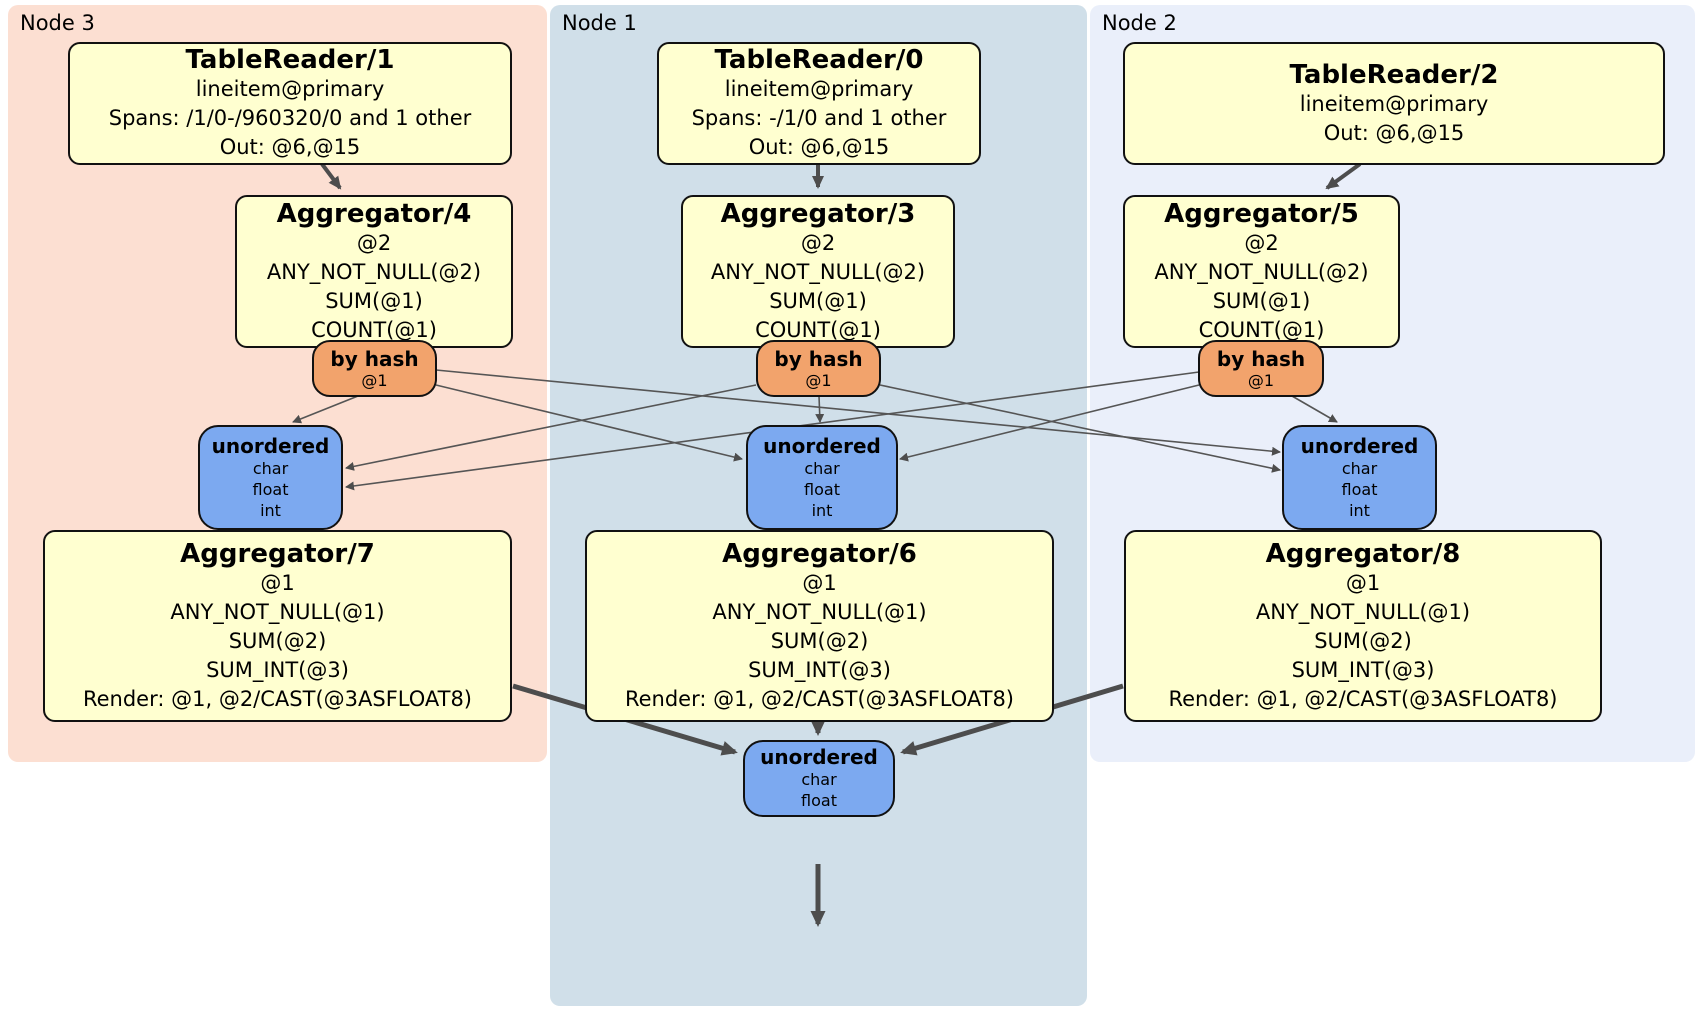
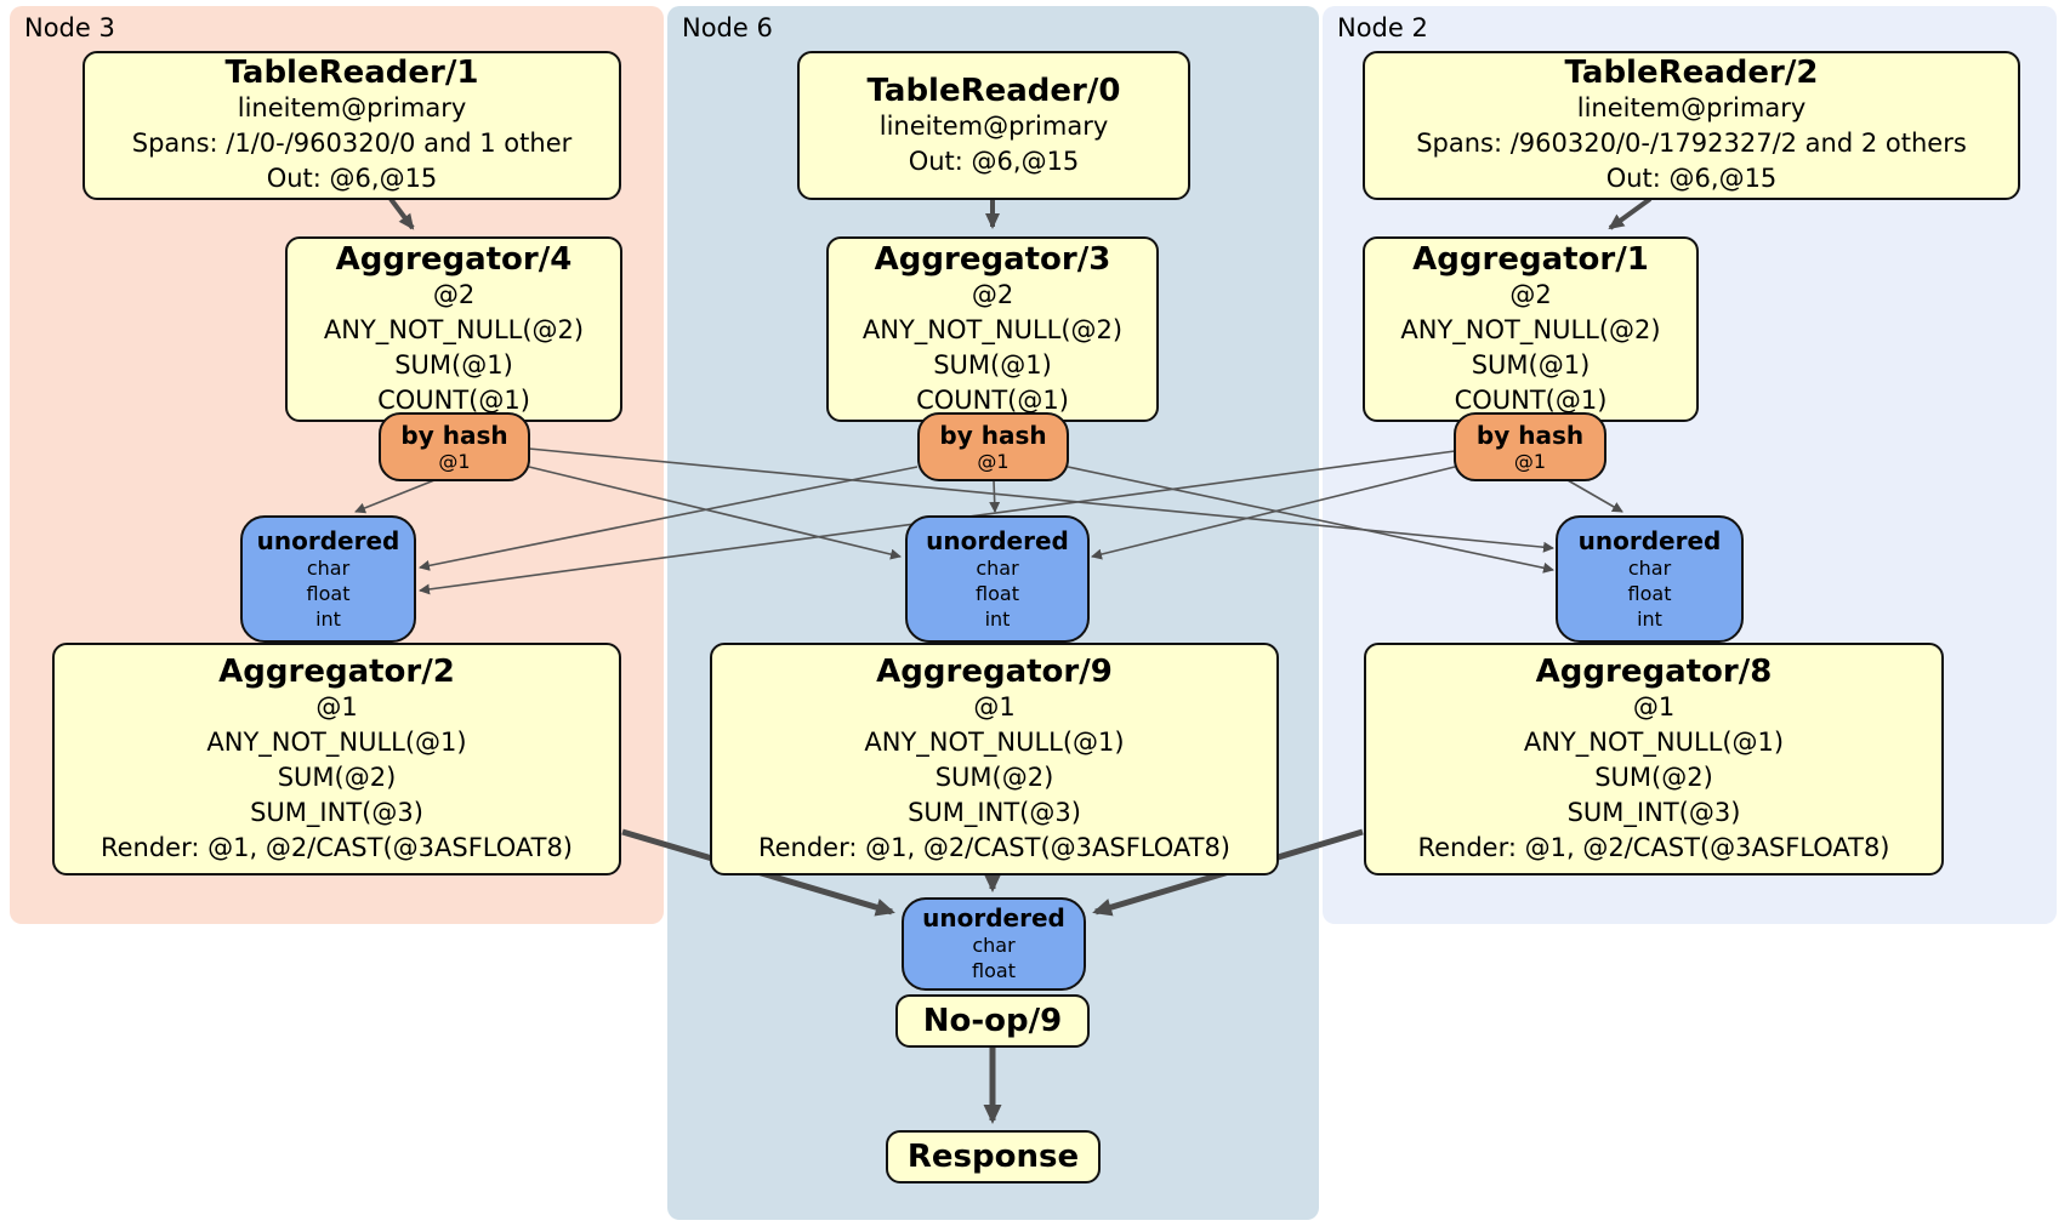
  Node 3
- Node 1
+ Node 6
  Node 2
  TableReader/1
  lineitem@primary
  Spans: /1/0-/960320/0 and 1 other
  Out: @6,@15
  Aggregator/4
  @2
  ANY_NOT_NULL(@2)
  SUM(@1)
  COUNT(@1)
  by hash
  @1
  unordered
  char
  float
  int
- Aggregator/7
+ Aggregator/2
  @1
  ANY_NOT_NULL(@1)
  SUM(@2)
  SUM_INT(@3)
  Render: @1, @2/CAST(@3ASFLOAT8)
  TableReader/0
  lineitem@primary
- Spans: -/1/0 and 1 other
  Out: @6,@15
  Aggregator/3
  @2
  ANY_NOT_NULL(@2)
  SUM(@1)
  COUNT(@1)
  by hash
  @1
  unordered
  char
  float
  int
- Aggregator/6
+ Aggregator/9
  @1
  ANY_NOT_NULL(@1)
  SUM(@2)
  SUM_INT(@3)
  Render: @1, @2/CAST(@3ASFLOAT8)
  TableReader/2
  lineitem@primary
+ Spans: /960320/0-/1792327/2 and 2 others
  Out: @6,@15
- Aggregator/5
+ Aggregator/1
  @2
  ANY_NOT_NULL(@2)
  SUM(@1)
  COUNT(@1)
  by hash
  @1
  unordered
  char
  float
  int
  Aggregator/8
  @1
  ANY_NOT_NULL(@1)
  SUM(@2)
  SUM_INT(@3)
  Render: @1, @2/CAST(@3ASFLOAT8)
  unordered
  char
  float
+ No-op/9
+ Response
